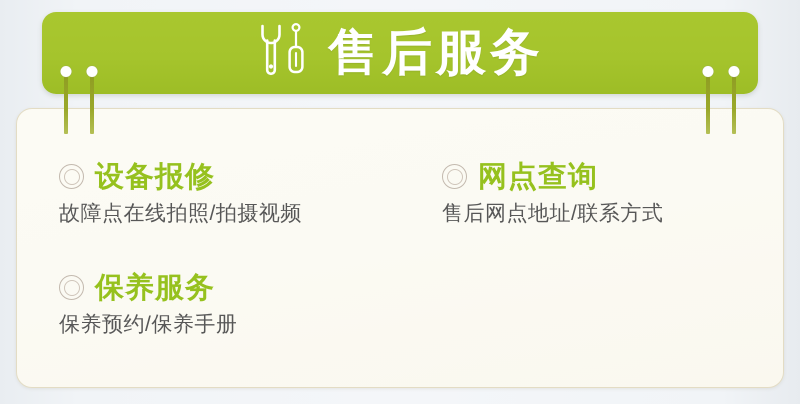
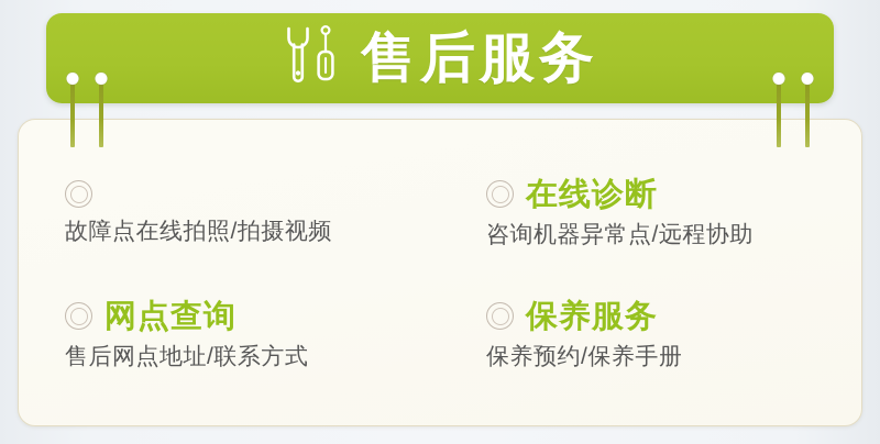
  售后服务
- 设备报修
  故障点在线拍照/拍摄视频
+ 在线诊断
+ 咨询机器异常点/远程协助
  网点查询
  售后网点地址/联系方式
  保养服务
  保养预约/保养手册
